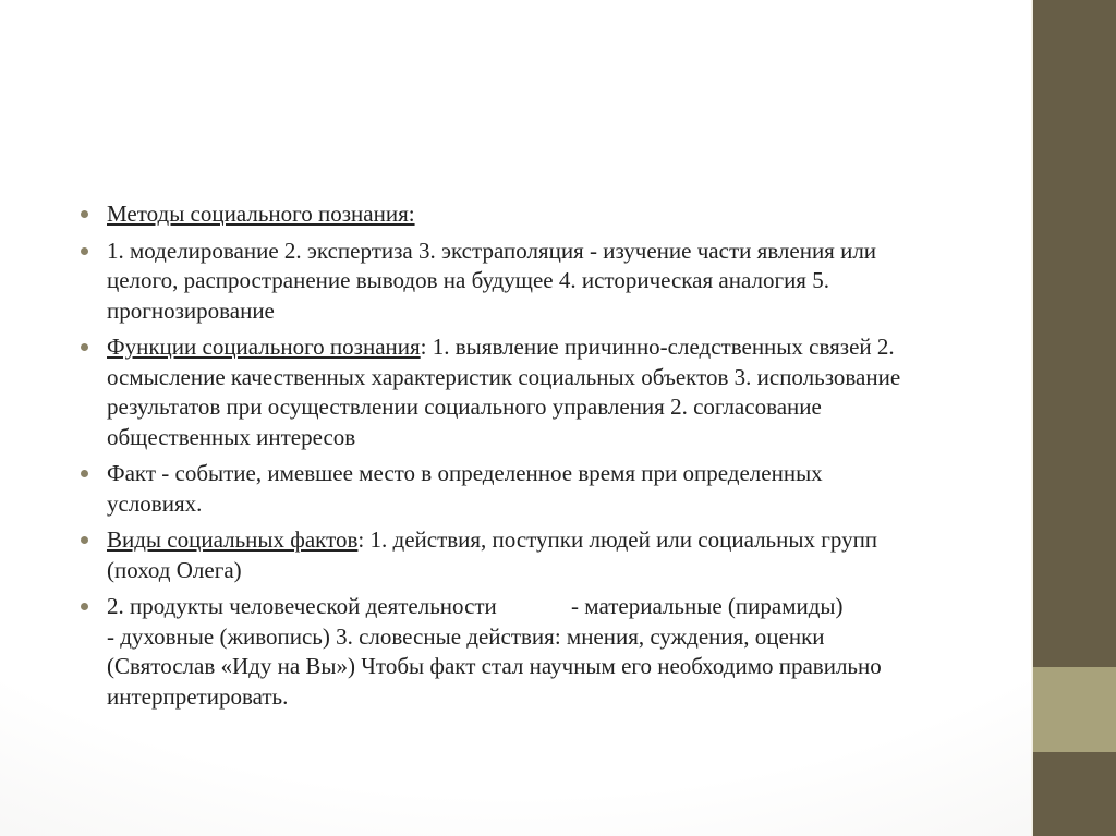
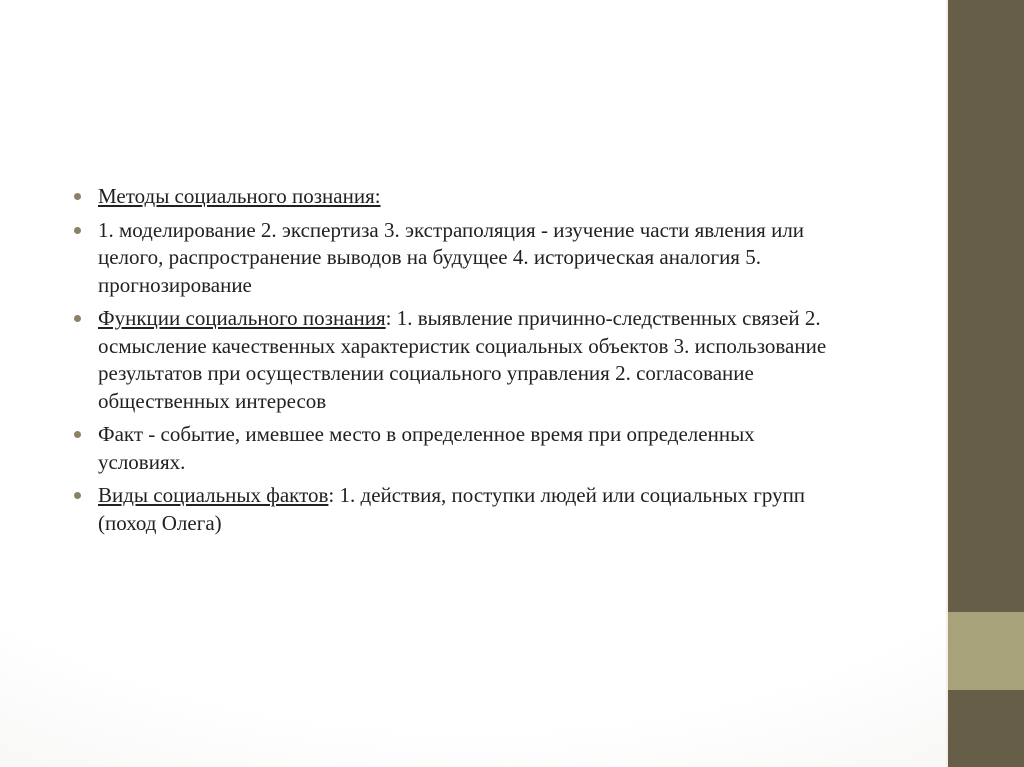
  Методы социального познания:
  1. моделирование 2. экспертиза 3. экстраполяция - изучение части явления или
  целого, распространение выводов на будущее 4. историческая аналогия 5.
  прогнозирование
  Функции социального познания: 1. выявление причинно-следственных связей 2.
  осмысление качественных характеристик социальных объектов 3. использование
  результатов при осуществлении социального управления 2. согласование
  общественных интересов
  Факт - событие, имевшее место в определенное время при определенных
  условиях.
  Виды социальных фактов: 1. действия, поступки людей или социальных групп
  (поход Олега)
- 2. продукты человеческой деятельности - материальные (пирамиды)
- - духовные (живопись) 3. словесные действия: мнения, суждения, оценки
- (Святослав «Иду на Вы») Чтобы факт стал научным его необходимо правильно
- интерпретировать.
